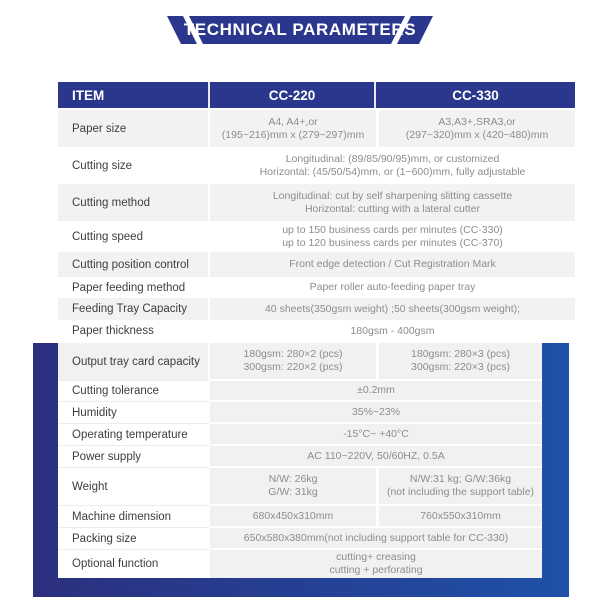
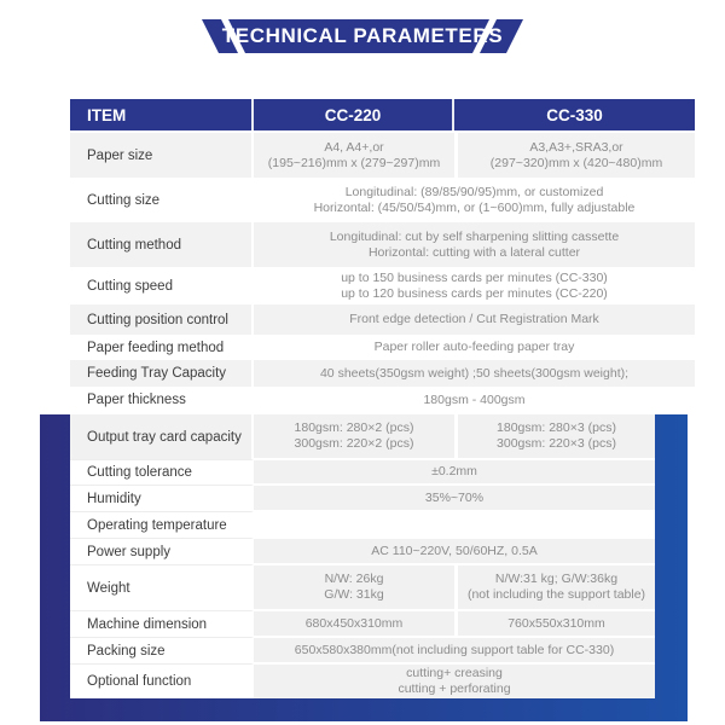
  TECHNICAL PARAMETERS
  ITEM
  CC-220
  CC-330
  Paper size
  A4, A4+,or
  (195~216)mm x (279~297)mm
  A3,A3+,SRA3,or
  (297~320)mm x (420~480)mm
  Cutting size
  Longitudinal: (89/85/90/95)mm, or customized
  Horizontal: (45/50/54)mm, or (1~600)mm, fully adjustable
  Cutting method
  Longitudinal: cut by self sharpening slitting cassette
  Horizontal: cutting with a lateral cutter
  Cutting speed
  up to 150 business cards per minutes (CC-330)
- up to 120 business cards per minutes (CC-370)
+ up to 120 business cards per minutes (CC-220)
  Cutting position control
  Front edge detection / Cut Registration Mark
  Paper feeding method
  Paper roller auto-feeding paper tray
  Feeding Tray Capacity
  40 sheets(350gsm weight) ;50 sheets(300gsm weight);
  Paper thickness
  180gsm - 400gsm
  Output tray card capacity
  180gsm: 280×2 (pcs)
  300gsm: 220×2 (pcs)
  180gsm: 280×3 (pcs)
  300gsm: 220×3 (pcs)
  Cutting tolerance
  ±0.2mm
  Humidity
- 35%~23%
+ 35%~70%
  Operating temperature
- -15°C~ +40°C
  Power supply
  AC 110~220V, 50/60HZ, 0.5A
  Weight
  N/W: 26kg
  G/W: 31kg
  N/W:31 kg; G/W:36kg
  (not including the support table)
  Machine dimension
  680x450x310mm
  760x550x310mm
  Packing size
  650x580x380mm(not including support table for CC-330)
  Optional function
  cutting+ creasing
  cutting + perforating
